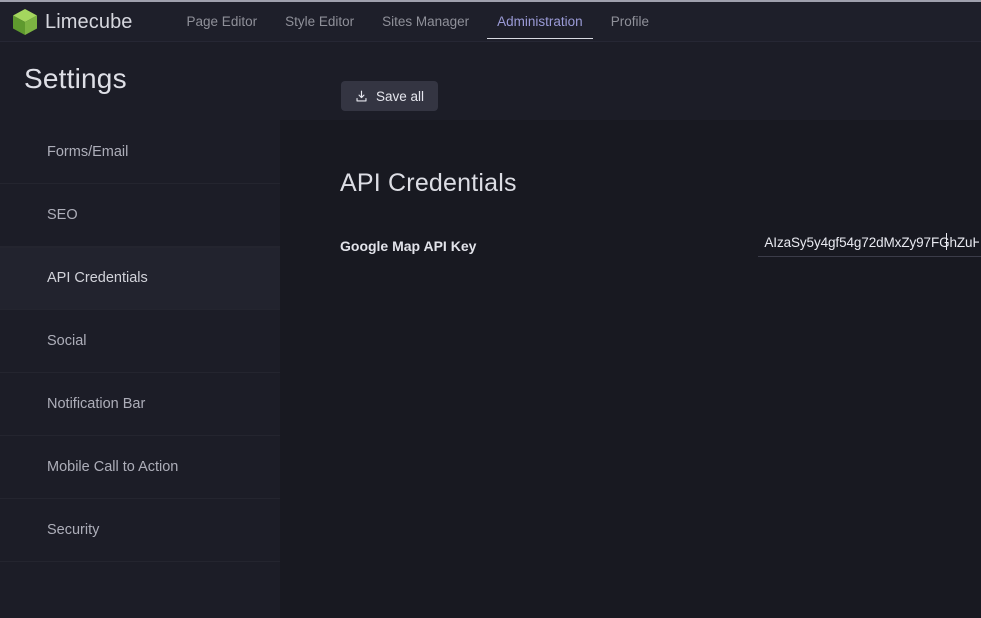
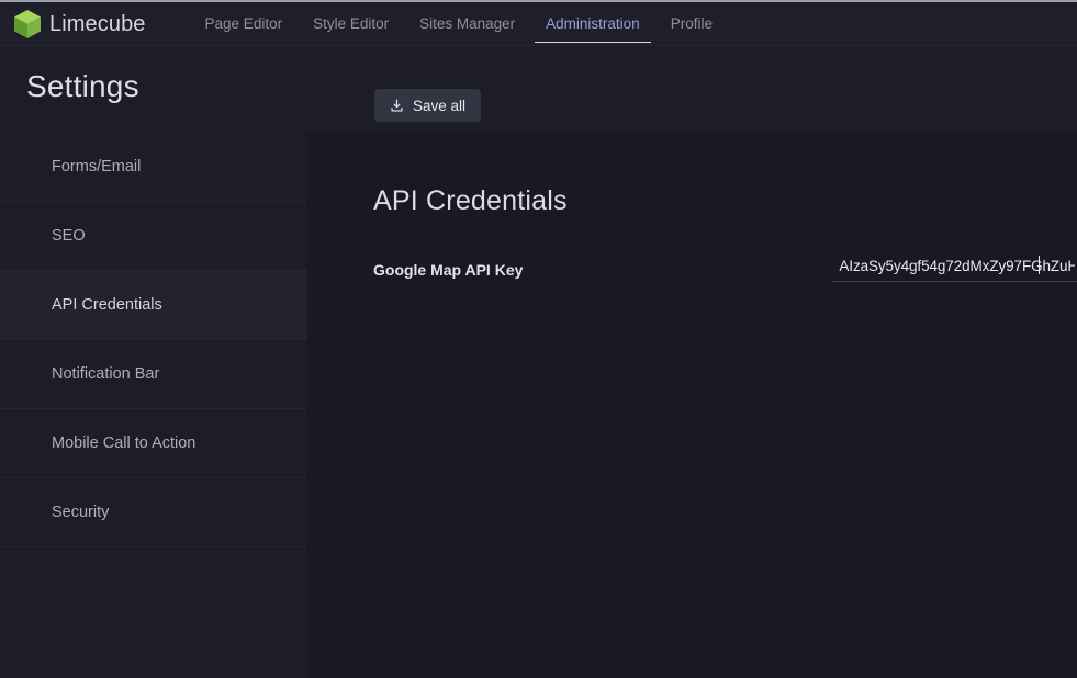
  Limecube
  Page Editor
  Style Editor
  Sites Manager
  Administration
  Profile
  Settings
  Forms/Email
  SEO
  API Credentials
- Social
  Notification Bar
  Mobile Call to Action
  Security
  Save all
  API Credentials
  Google Map API Key
  AIzaSy5y4gf54g72dMxZy97FGhZuH
